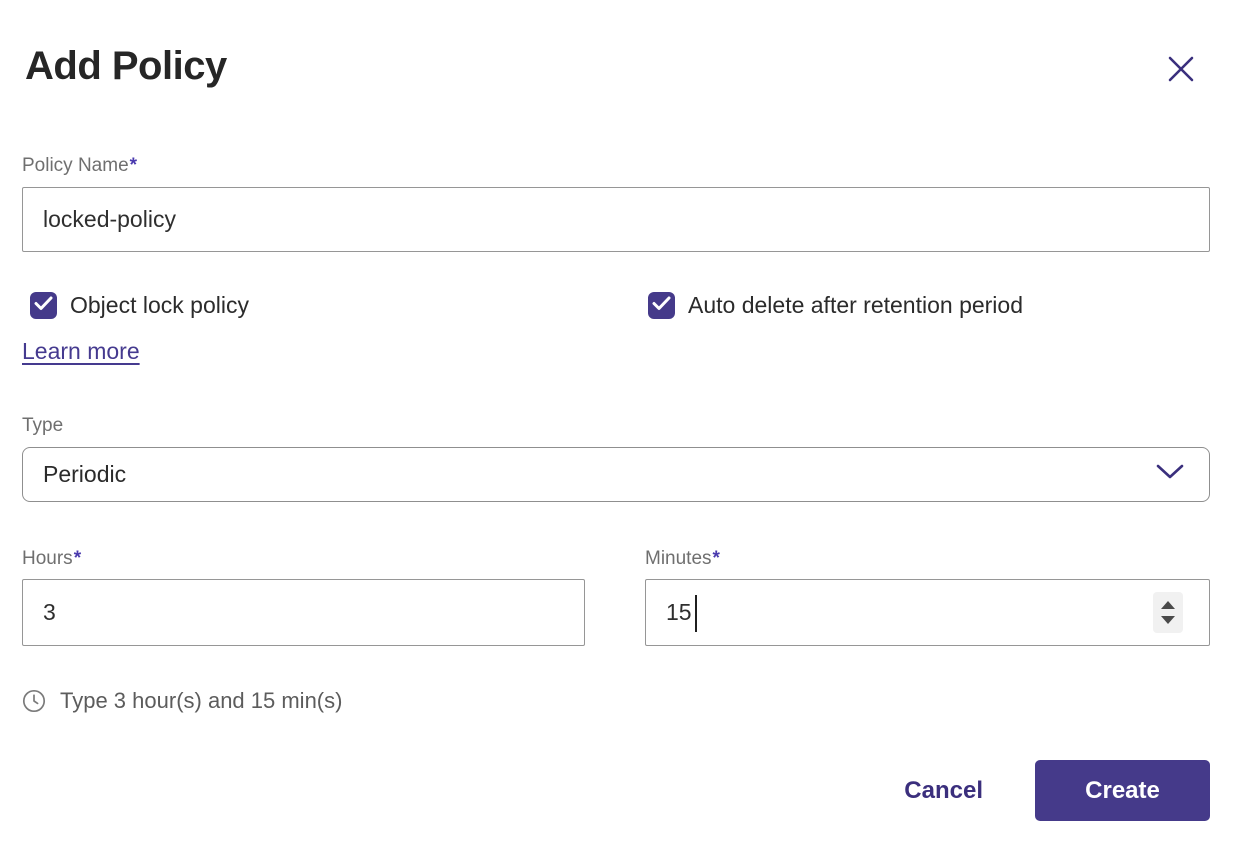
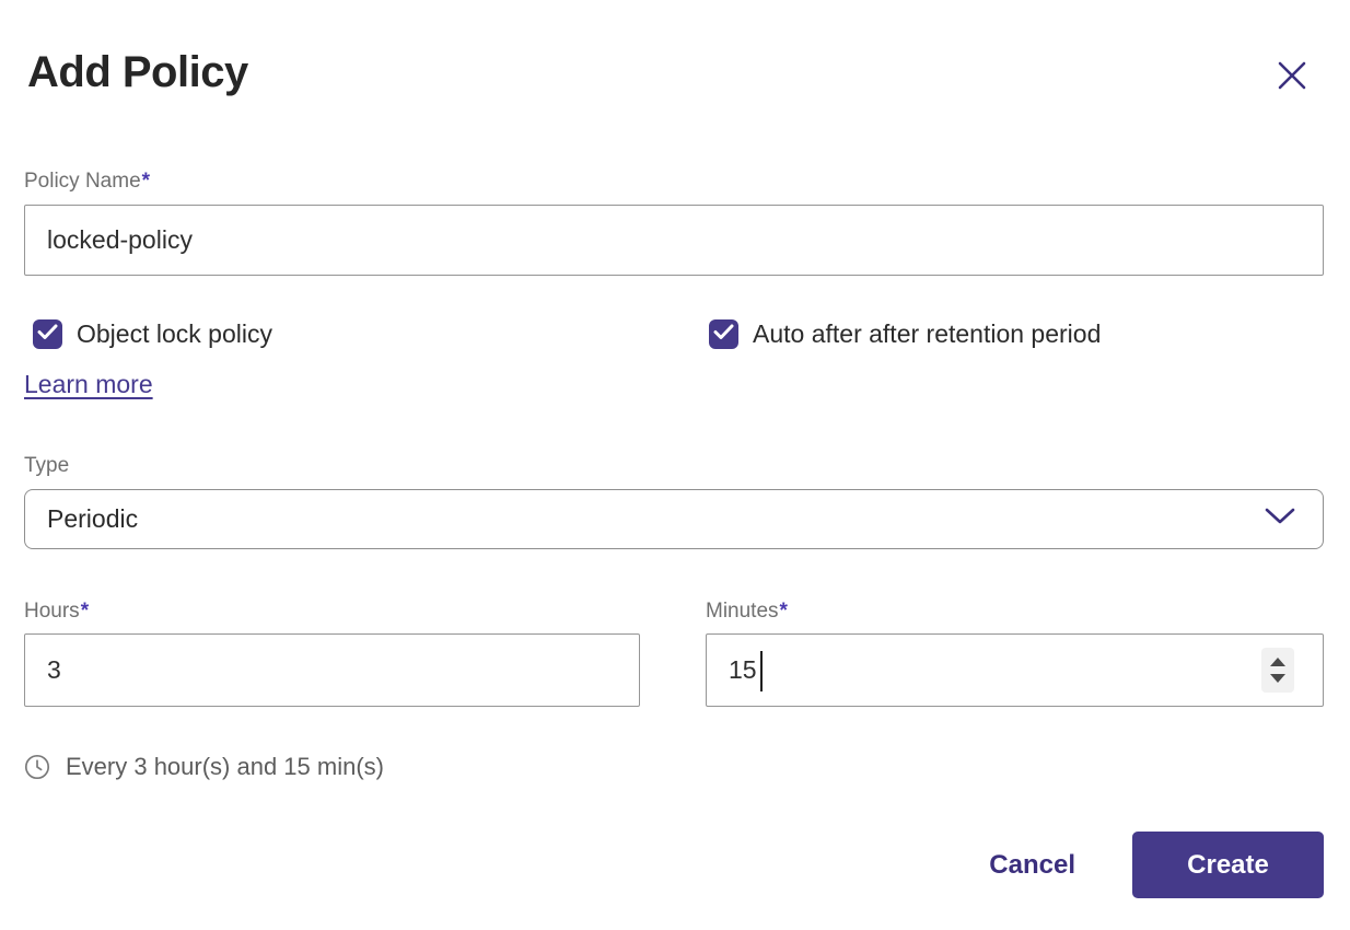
  Add Policy
  Policy Name*
  locked-policy
  Object lock policy
- Auto delete after retention period
+ Auto after after retention period
  Learn more
  Type
  Periodic
  Hours*
  3
  Minutes*
  15
- Type 3 hour(s) and 15 min(s)
+ Every 3 hour(s) and 15 min(s)
  Cancel
  Create
